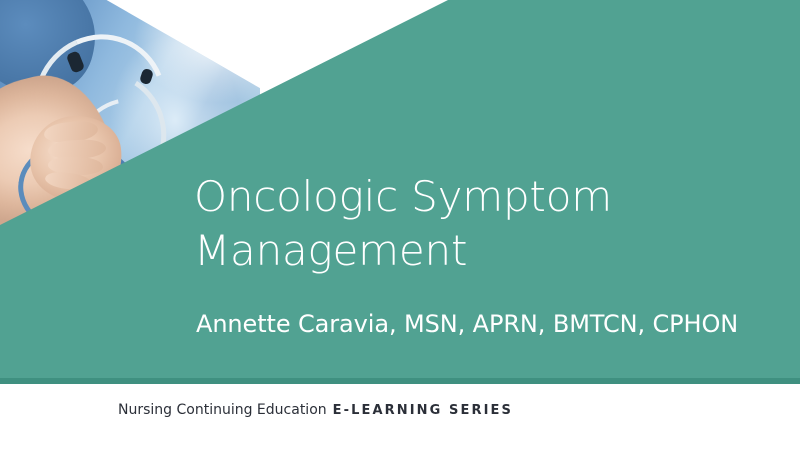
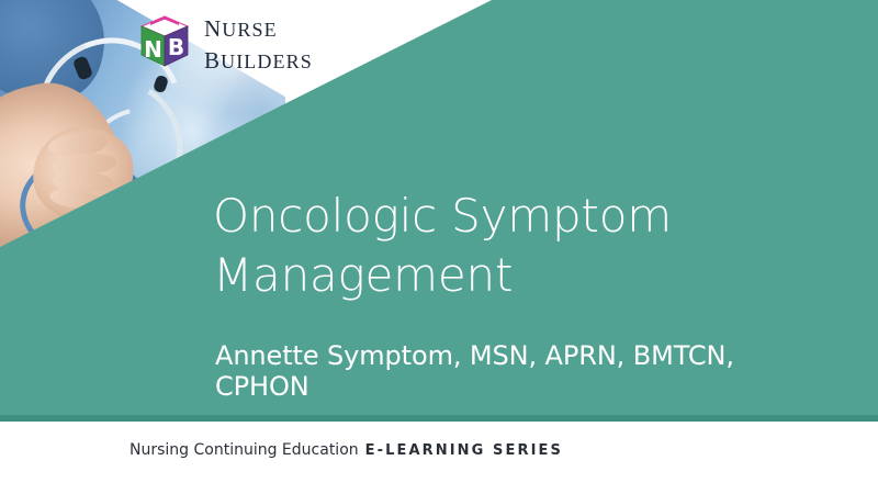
+ N
+ B
+ nurse
+ builders
  Oncologic Symptom Management
- Annette Caravia, MSN, APRN, BMTCN, CPHON
+ Annette Symptom, MSN, APRN, BMTCN, CPHON
  Nursing Continuing Education E-LEARNING SERIES
